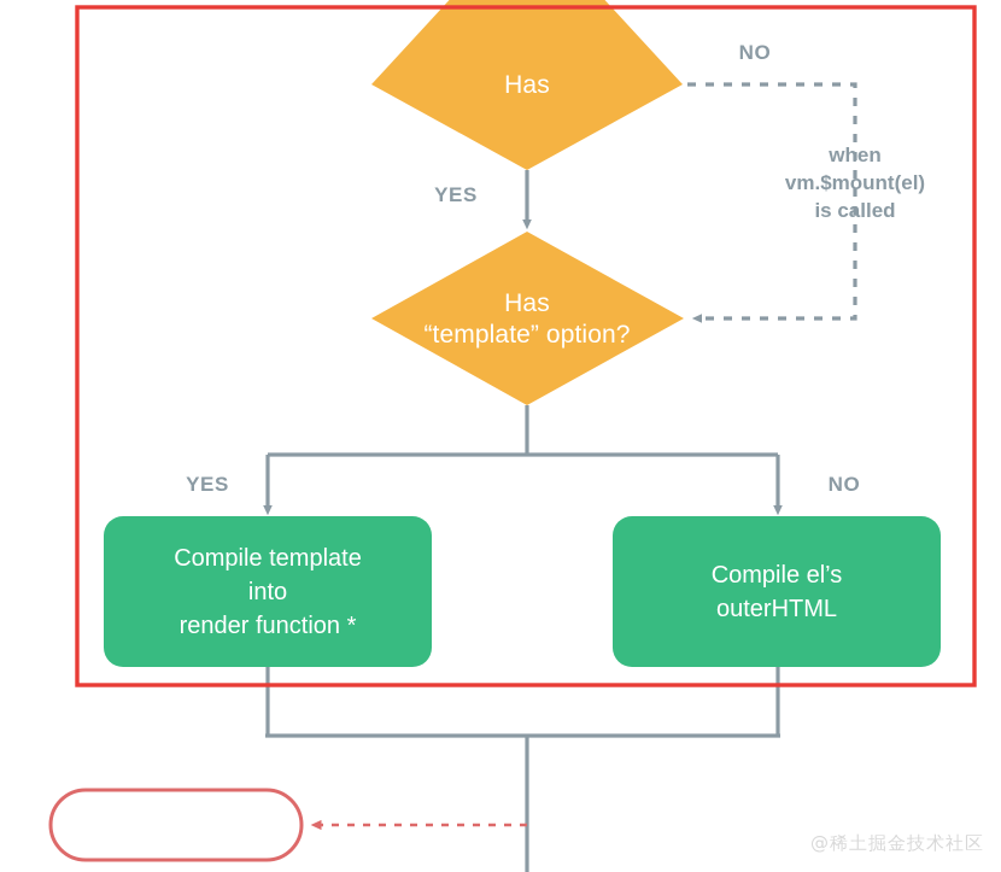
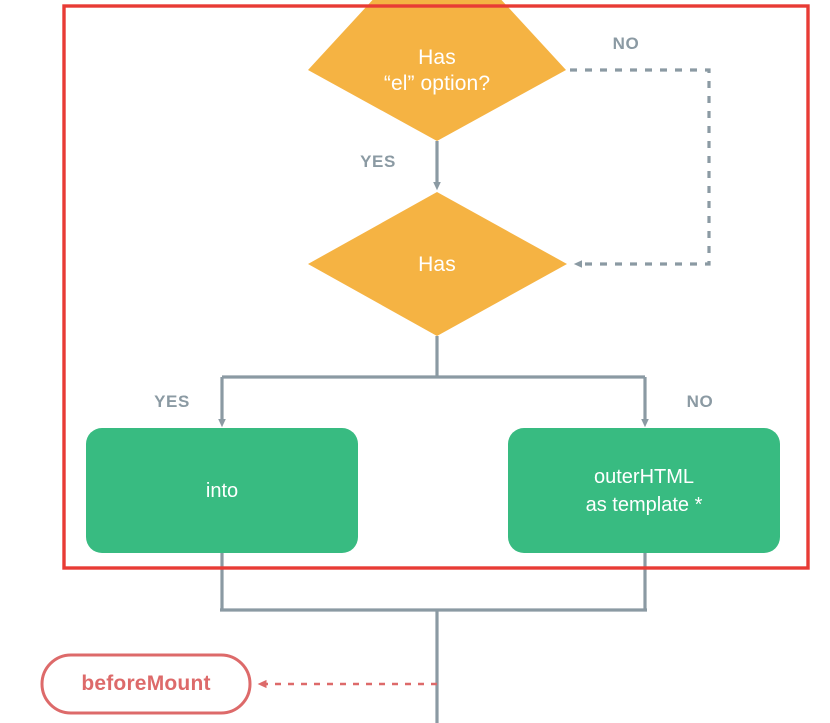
  Has
+ “el” option?
  Has
- “template” option?
- Compile template
  into
- render function *
- Compile el’s
  outerHTML
+ as template *
+ beforeMount
  YES
  NO
  YES
  NO
- when
- vm.$mount(el)
- is called
- @稀土掘金技术社区
